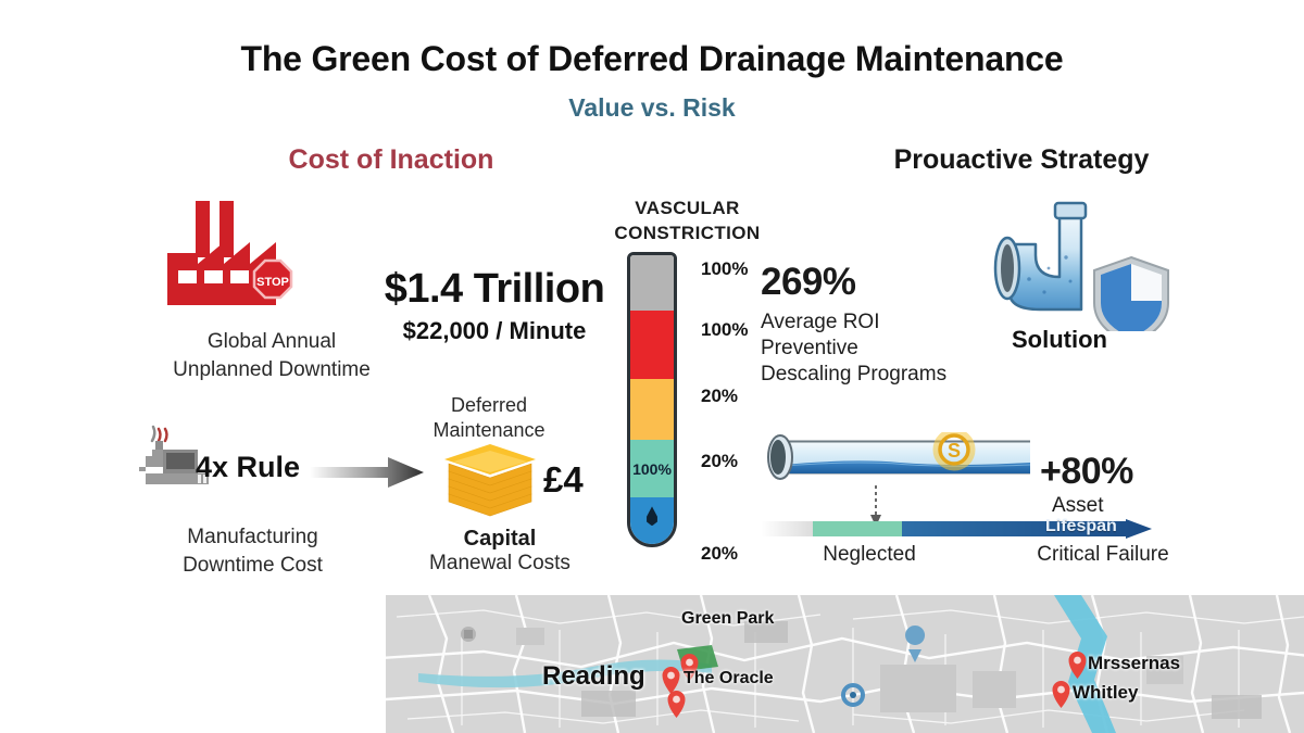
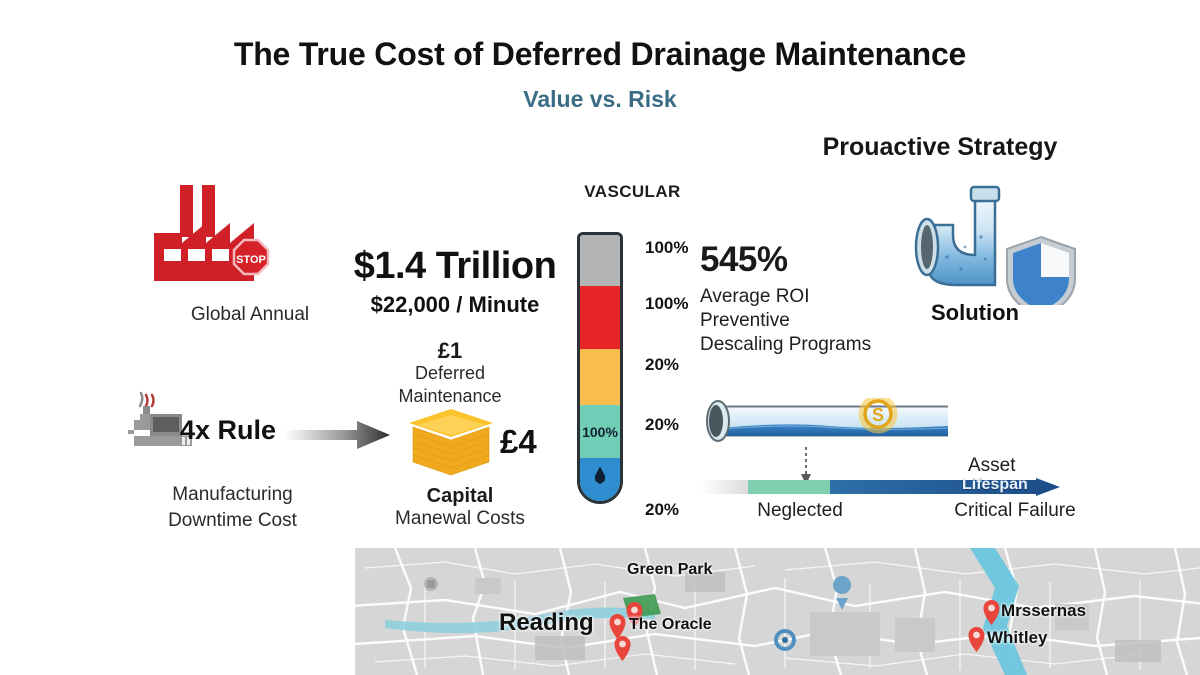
- The Green Cost of Deferred Drainage Maintenance
+ The True Cost of Deferred Drainage Maintenance
  Value vs. Risk
- Cost of Inaction
  Prouactive Strategy
  STOP
  Global Annual
- Unplanned Downtime
  $1.4 Trillion
  $22,000 / Minute
  4x Rule
  Manufacturing
  Downtime Cost
+ £1
  Deferred
  Maintenance
  £4
  Capital
  Manewal Costs
  VASCULAR
- CONSTRICTION
  100%
  100%
  100%
  20%
  20%
  20%
  Solution
- 269%
+ 545%
  Average ROI
  Preventive
  Descaling Programs
  S
  Lifespan
- +80%
  Asset
  Neglected
  Critical Failure
  Reading
  Green Park
  The Oracle
  Mrssernas
  Whitley
